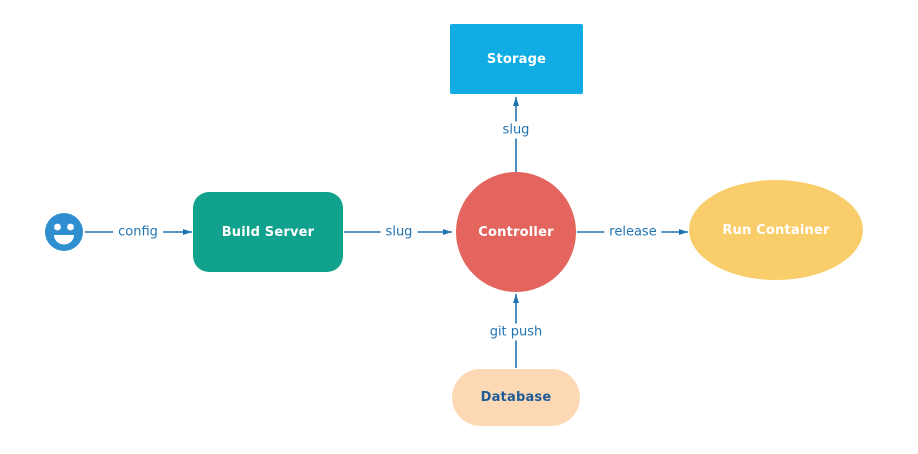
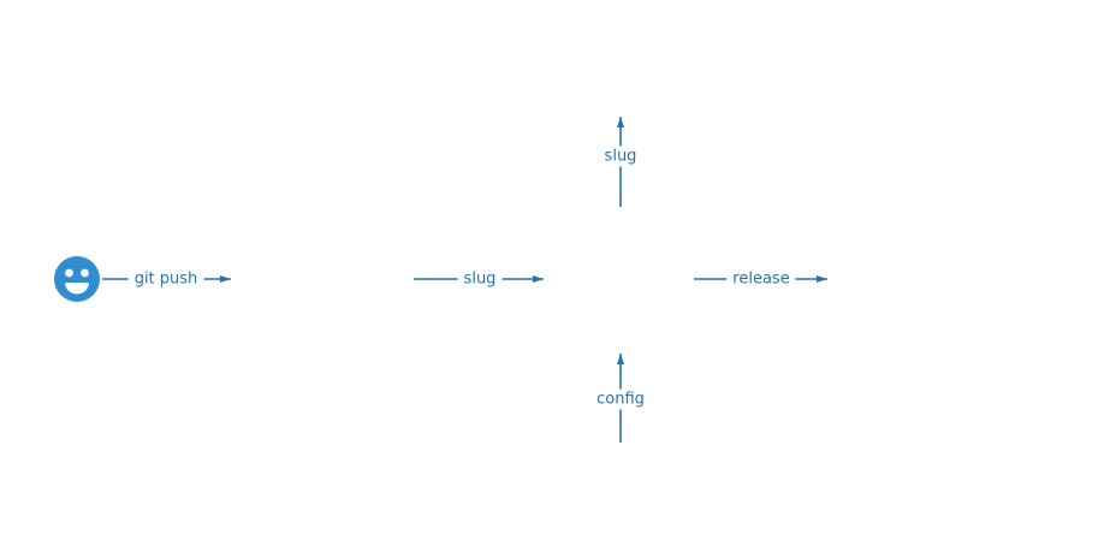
- Build Server
- Controller
- Storage
- Run Container
- Database
- config
+ git push
  slug
  release
  slug
- git push
+ config
